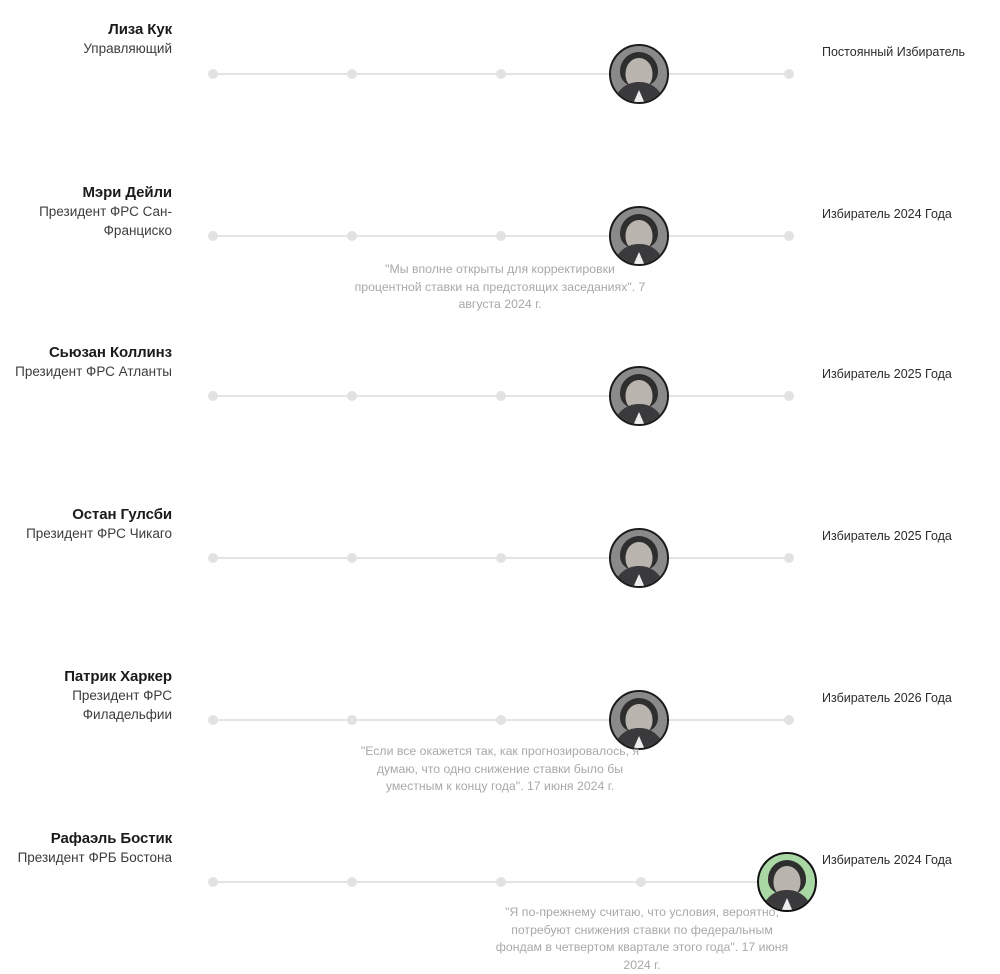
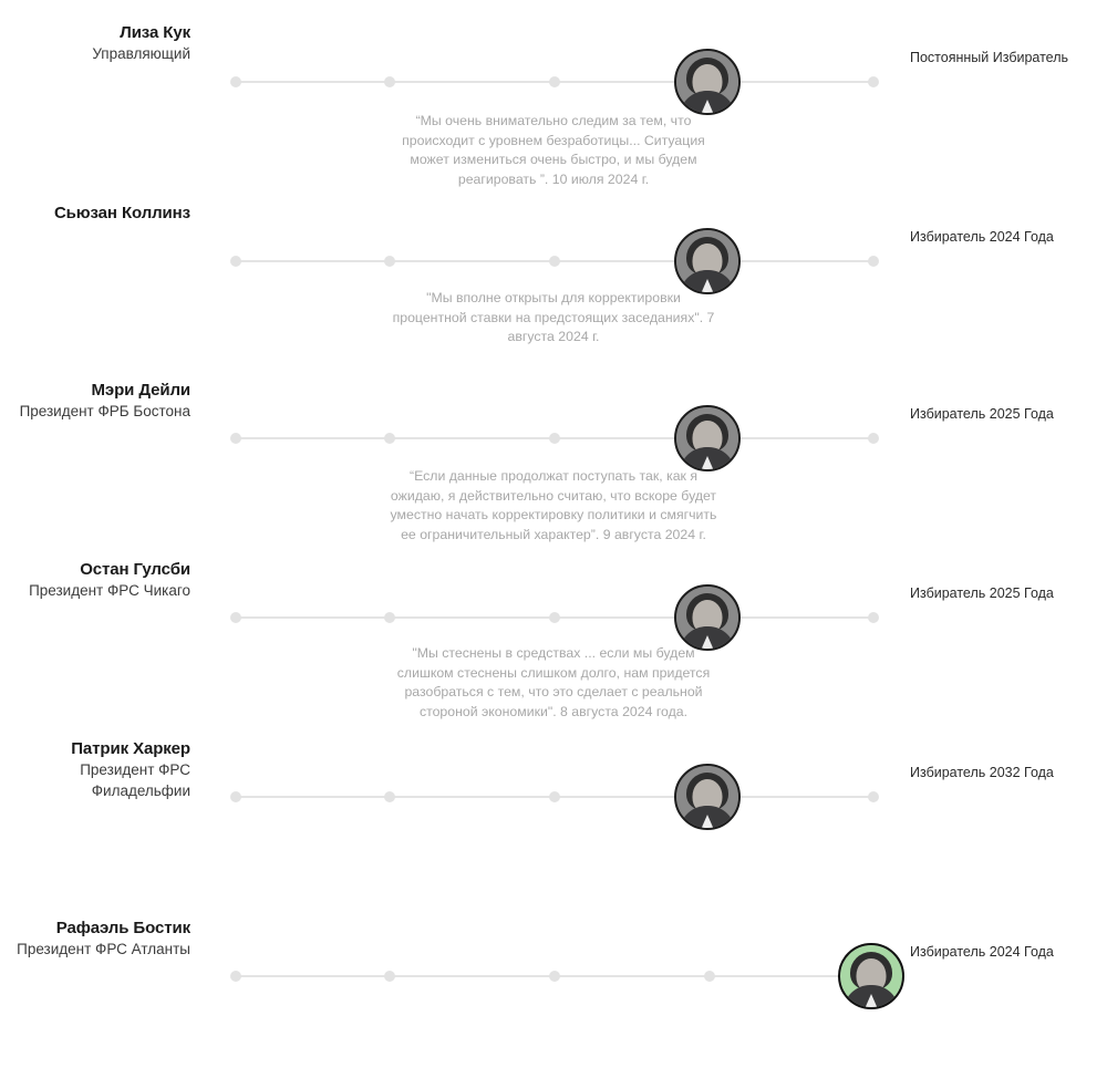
  Лиза Кук
  Управляющий
  Постоянный Избиратель
+ “Мы очень внимательно следим за тем, что происходит с уровнем безработицы... Ситуация может измениться очень быстро, и мы будем реагировать ”. 10 июля 2024 г.
- Мэри Дейли
+ Сьюзан Коллинз
- Президент ФРС Сан-Франциско
  Избиратель 2024 Года
  "Мы вполне открыты для корректировки процентной ставки на предстоящих заседаниях". 7 августа 2024 г.
- Сьюзан Коллинз
+ Мэри Дейли
- Президент ФРС Атланты
+ Президент ФРБ Бостона
  Избиратель 2025 Года
+ “Если данные продолжат поступать так, как я ожидаю, я действительно считаю, что вскоре будет уместно начать корректировку политики и смягчить ее ограничительный характер”. 9 августа 2024 г.
  Остан Гулсби
  Президент ФРС Чикаго
  Избиратель 2025 Года
+ "Мы стеснены в средствах ... если мы будем слишком стеснены слишком долго, нам придется разобраться с тем, что это сделает с реальной стороной экономики". 8 августа 2024 года.
  Патрик Харкер
  Президент ФРС Филадельфии
- Избиратель 2026 Года
+ Избиратель 2032 Года
- "Если все окажется так, как прогнозировалось, я думаю, что одно снижение ставки было бы уместным к концу года". 17 июня 2024 г.
  Рафаэль Бостик
- Президент ФРБ Бостона
+ Президент ФРС Атланты
  Избиратель 2024 Года
- "Я по-прежнему считаю, что условия, вероятно, потребуют снижения ставки по федеральным фондам в четвертом квартале этого года". 17 июня 2024 г.
